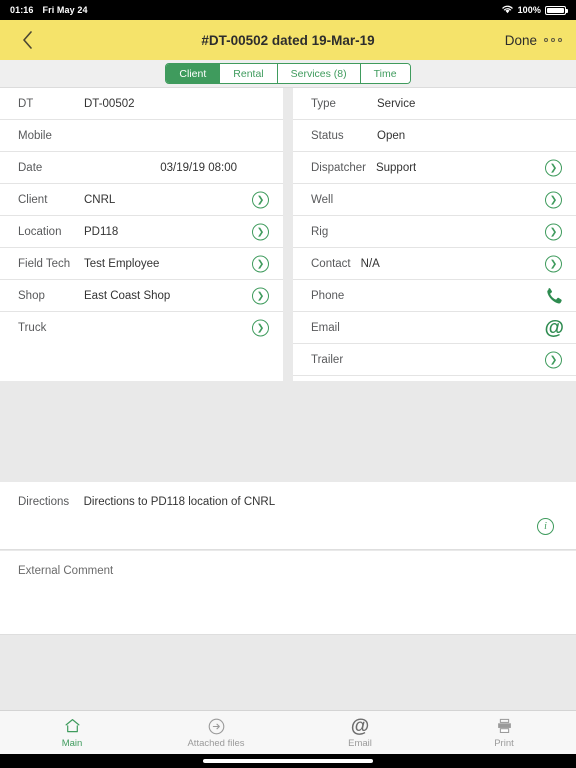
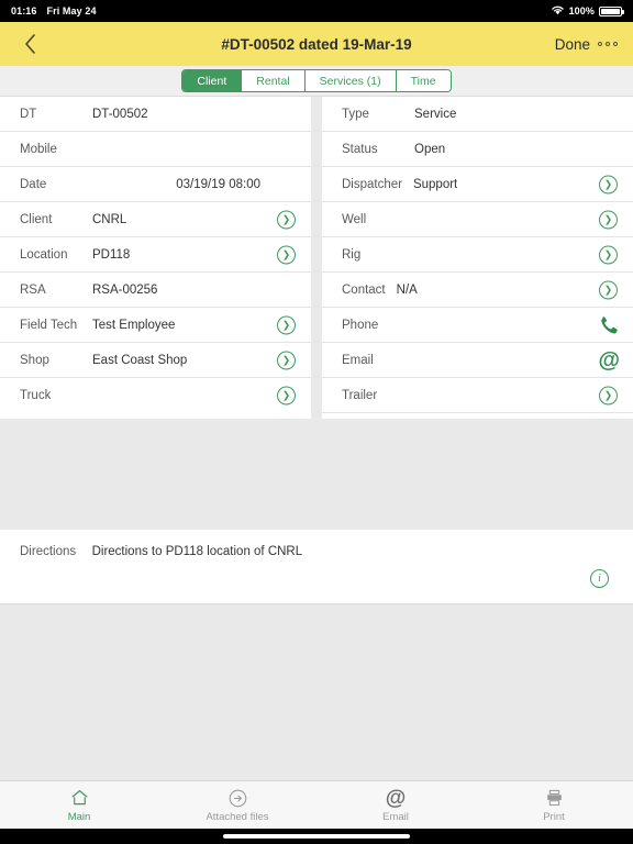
  01:16
  Fri May 24
  100%
  #DT-00502 dated 19-Mar-19
  Done
  Client
  Rental
- Services (8)
+ Services (1)
  Time
  DT
  DT-00502
  Mobile
  Date
  03/19/19 08:00
  Client
  CNRL
  ❯
  Location
  PD118
  ❯
+ RSA
+ RSA-00256
  Field Tech
  Test Employee
  ❯
  Shop
  East Coast Shop
  ❯
  Truck
  ❯
  Type
  Service
  Status
  Open
  Dispatcher
  Support
  ❯
  Well
  ❯
  Rig
  ❯
  Contact
  N/A
  ❯
  Phone
  Email
  @
  Trailer
  ❯
  Directions Directions to PD118 location of CNRL
  i
- External Comment
  Main
  Attached files
  @
  Email
  Print
